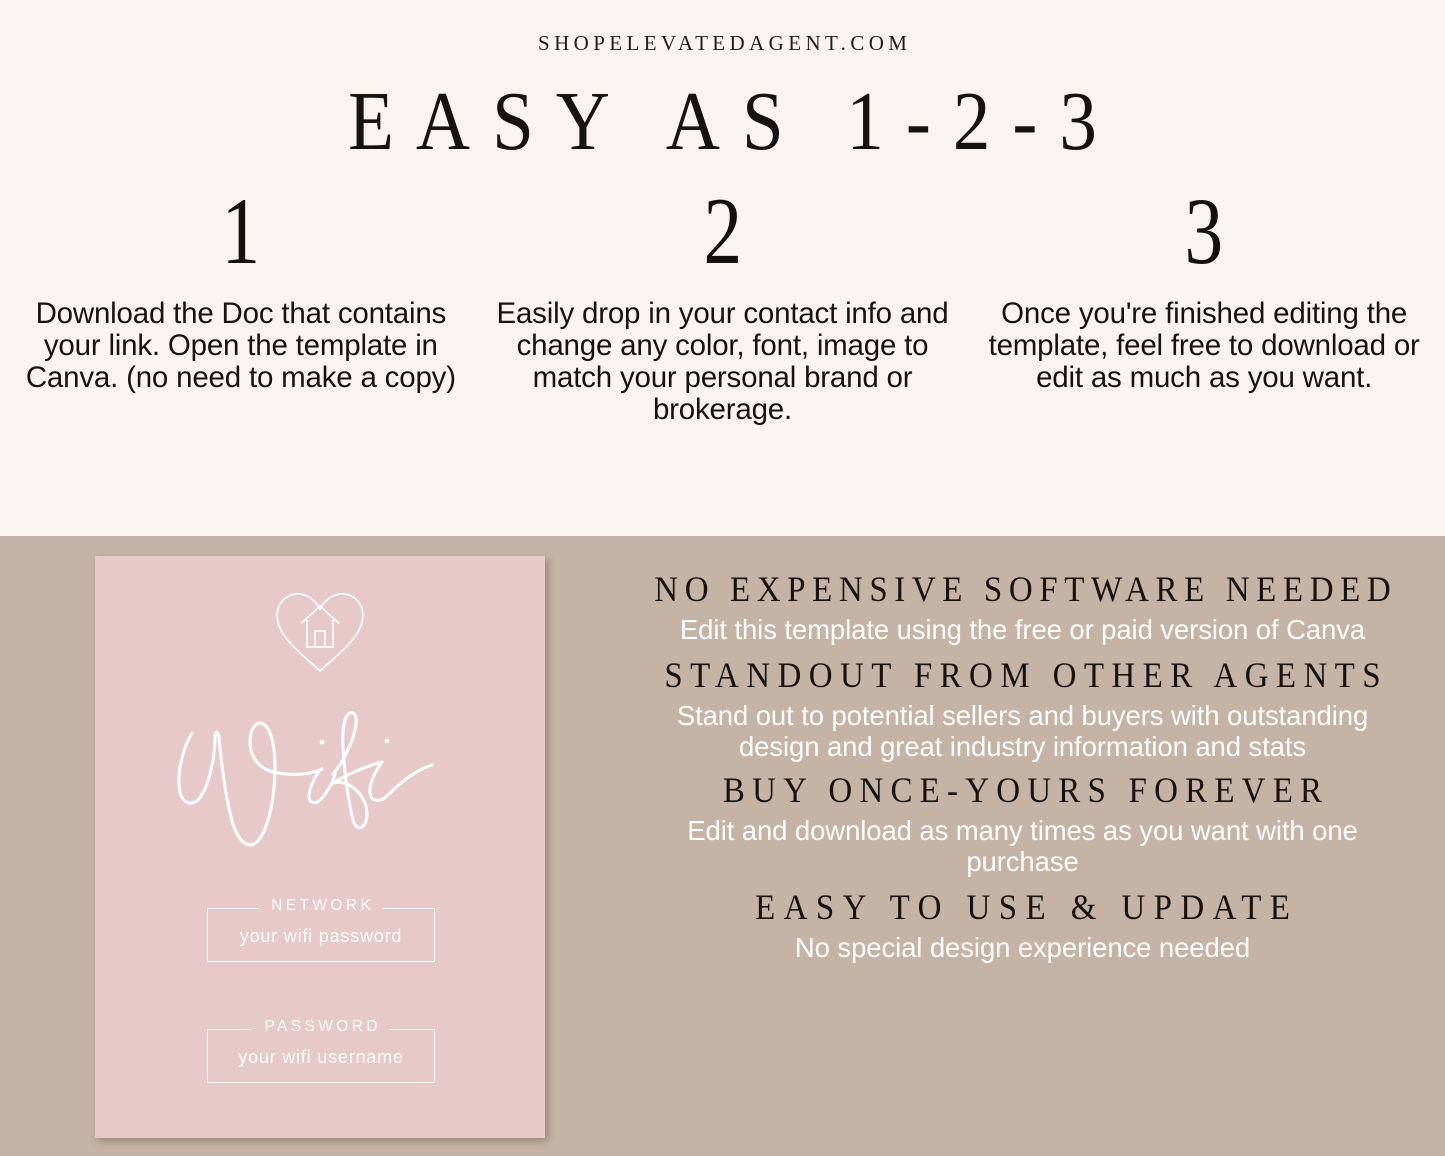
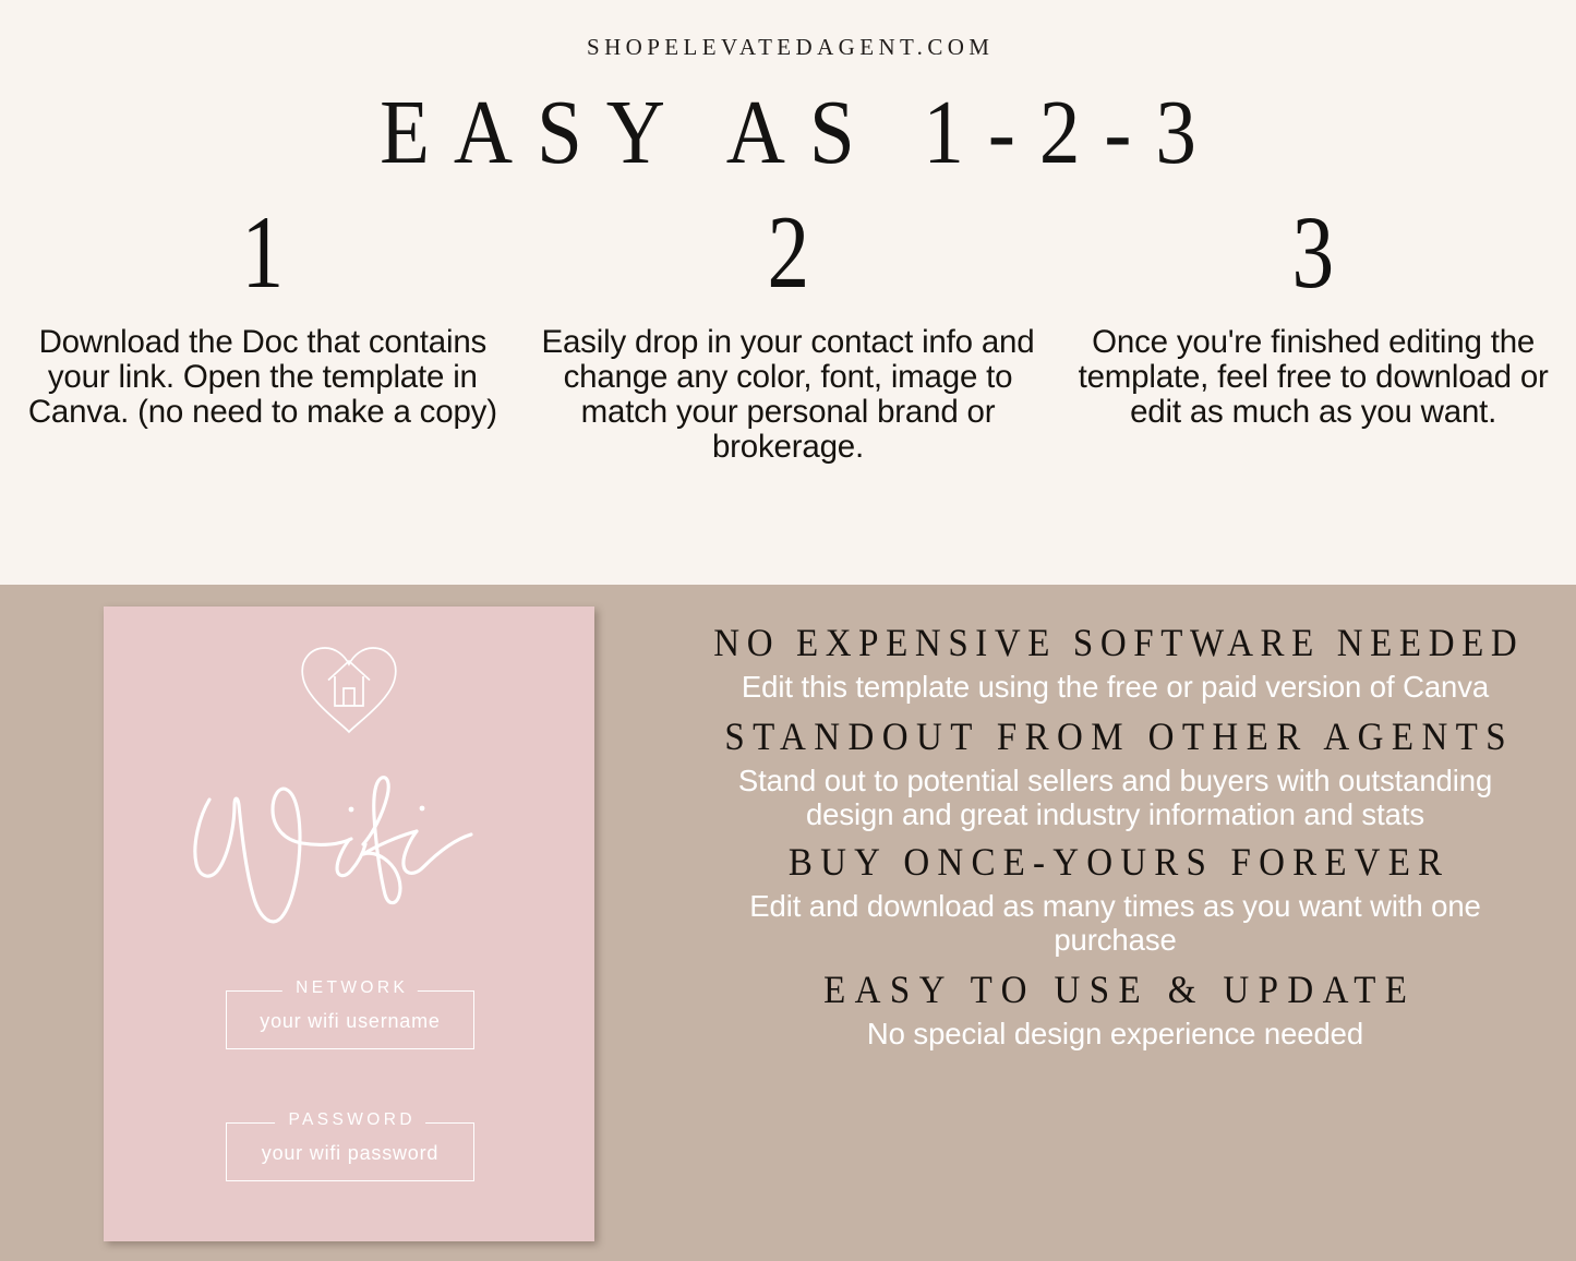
  SHOPELEVATEDAGENT.COM
  EASY AS 1-2-3
  1
  Download the Doc that contains your link. Open the template in Canva. (no need to make a copy)
  2
  Easily drop in your contact info and change any color, font, image to match your personal brand or brokerage.
  3
  Once you're finished editing the template, feel free to download or edit as much as you want.
  NETWORK
- your wifi password
+ your wifi username
  PASSWORD
- your wifi username
+ your wifi password
  NO EXPENSIVE SOFTWARE NEEDED
  Edit this template using the free or paid version of Canva
  STANDOUT FROM OTHER AGENTS
  Stand out to potential sellers and buyers with outstanding design and great industry information and stats
  BUY ONCE-YOURS FOREVER
  Edit and download as many times as you want with one purchase
  EASY TO USE & UPDATE
  No special design experience needed
